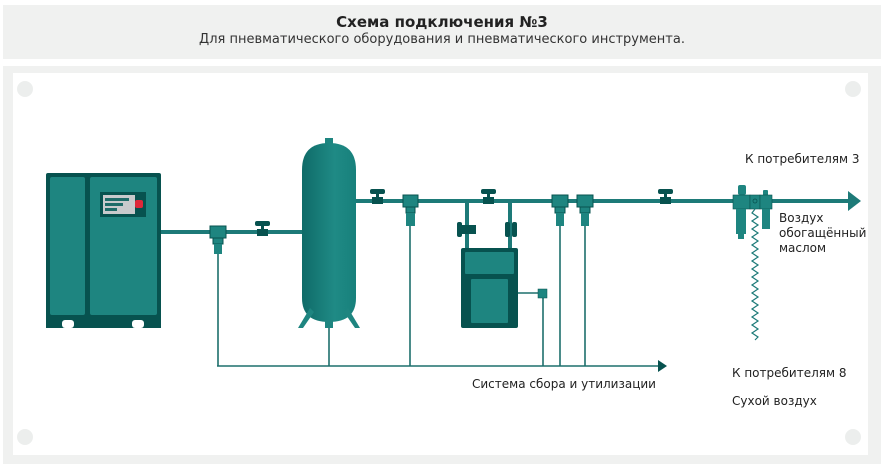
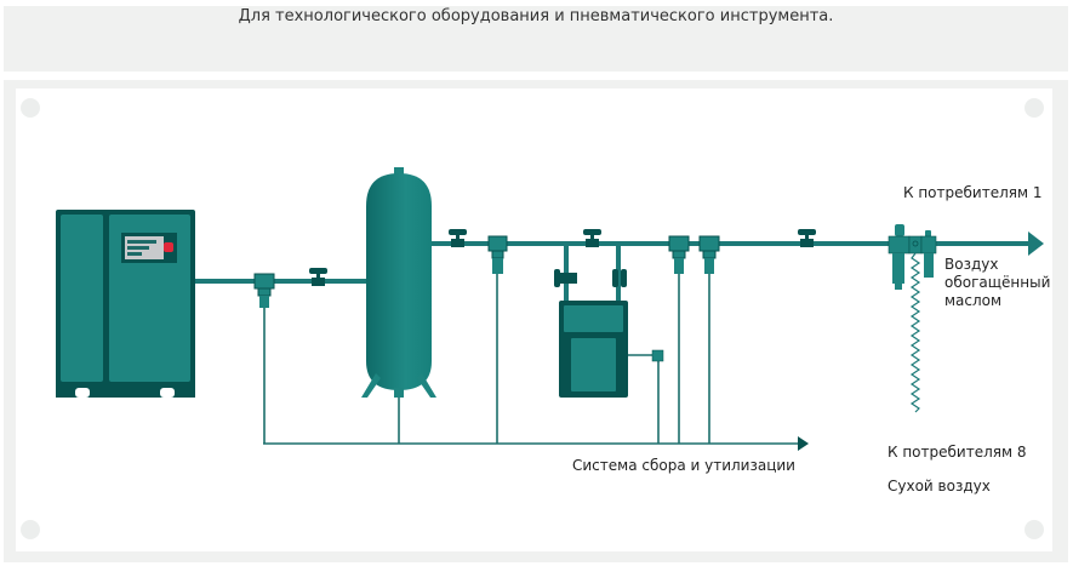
- Схема подключения №3
- Для пневматического оборудования и пневматического инструмента.
+ Для технологического оборудования и пневматического инструмента.
- К потребителям 3
+ К потребителям 1
  Воздух
  обогащённый
  маслом
  Система сбора и утилизации
  К потребителям 8
  Сухой воздух
